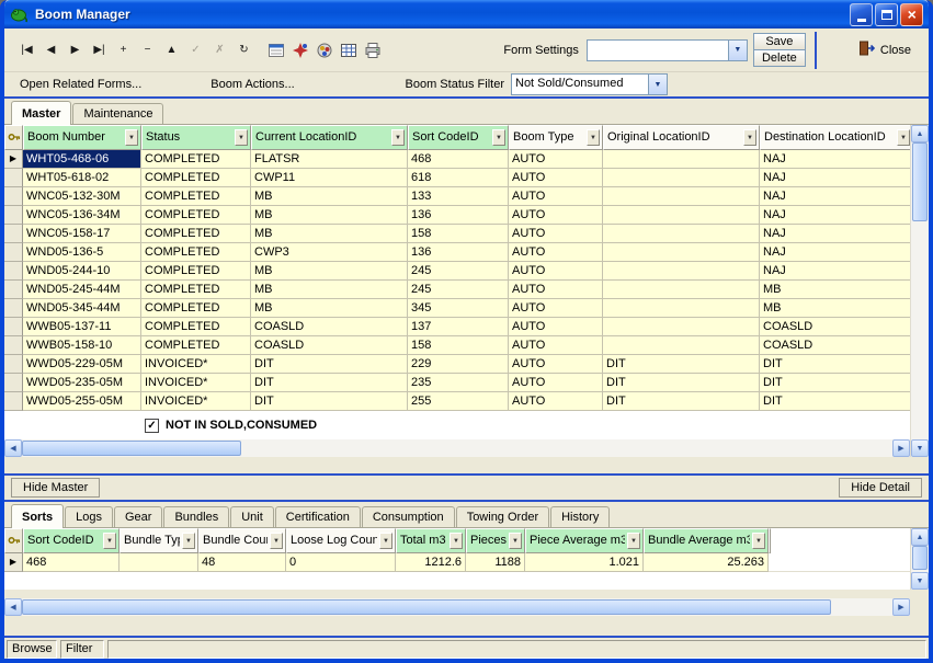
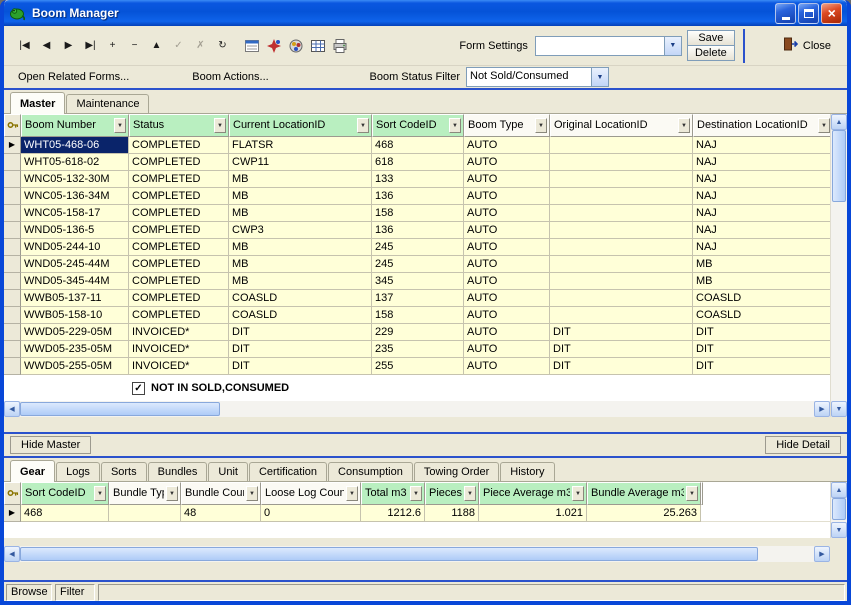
  Boom Manager
  ×
  |◀
  ◀
  ▶
  ▶|
  +
  −
  ▲
  ✓
  ✗
  ↻
  Form Settings
  Save
  Delete
  Close
  Open Related Forms...
  Boom Actions...
  Boom Status Filter
  Not Sold/Consumed
  Master
  Maintenance
  Boom Number
  Status
  Current LocationID
  Sort CodeID
  Boom Type
  Original LocationID
  Destination LocationID
  ▶
  WHT05-468-06
  COMPLETED
  FLATSR
  468
  AUTO
  NAJ
  WHT05-618-02
  COMPLETED
  CWP11
  618
  AUTO
  NAJ
  WNC05-132-30M
  COMPLETED
  MB
  133
  AUTO
  NAJ
  WNC05-136-34M
  COMPLETED
  MB
  136
  AUTO
  NAJ
  WNC05-158-17
  COMPLETED
  MB
  158
  AUTO
  NAJ
  WND05-136-5
  COMPLETED
  CWP3
  136
  AUTO
  NAJ
  WND05-244-10
  COMPLETED
  MB
  245
  AUTO
  NAJ
  WND05-245-44M
  COMPLETED
  MB
  245
  AUTO
  MB
  WND05-345-44M
  COMPLETED
  MB
  345
  AUTO
  MB
  WWB05-137-11
  COMPLETED
  COASLD
  137
  AUTO
  COASLD
  WWB05-158-10
  COMPLETED
  COASLD
  158
  AUTO
  COASLD
  WWD05-229-05M
  INVOICED*
  DIT
  229
  AUTO
  DIT
  DIT
  WWD05-235-05M
  INVOICED*
  DIT
  235
  AUTO
  DIT
  DIT
  WWD05-255-05M
  INVOICED*
  DIT
  255
  AUTO
  DIT
  DIT
  ✓
  NOT IN SOLD,CONSUMED
  Hide Master
  Hide Detail
- Sorts
+ Gear
  Logs
- Gear
+ Sorts
  Bundles
  Unit
  Certification
  Consumption
  Towing Order
  History
  Sort CodeID
  Bundle Ty
  Bundle Cou
  Loose Log Coun
  Total m3
  Pieces
  Piece Average m3
  Bundle Average m3
  ▶
  468
  48
  0
  1212.6
  1188
  1.021
  25.263
  Browse
  Filter
